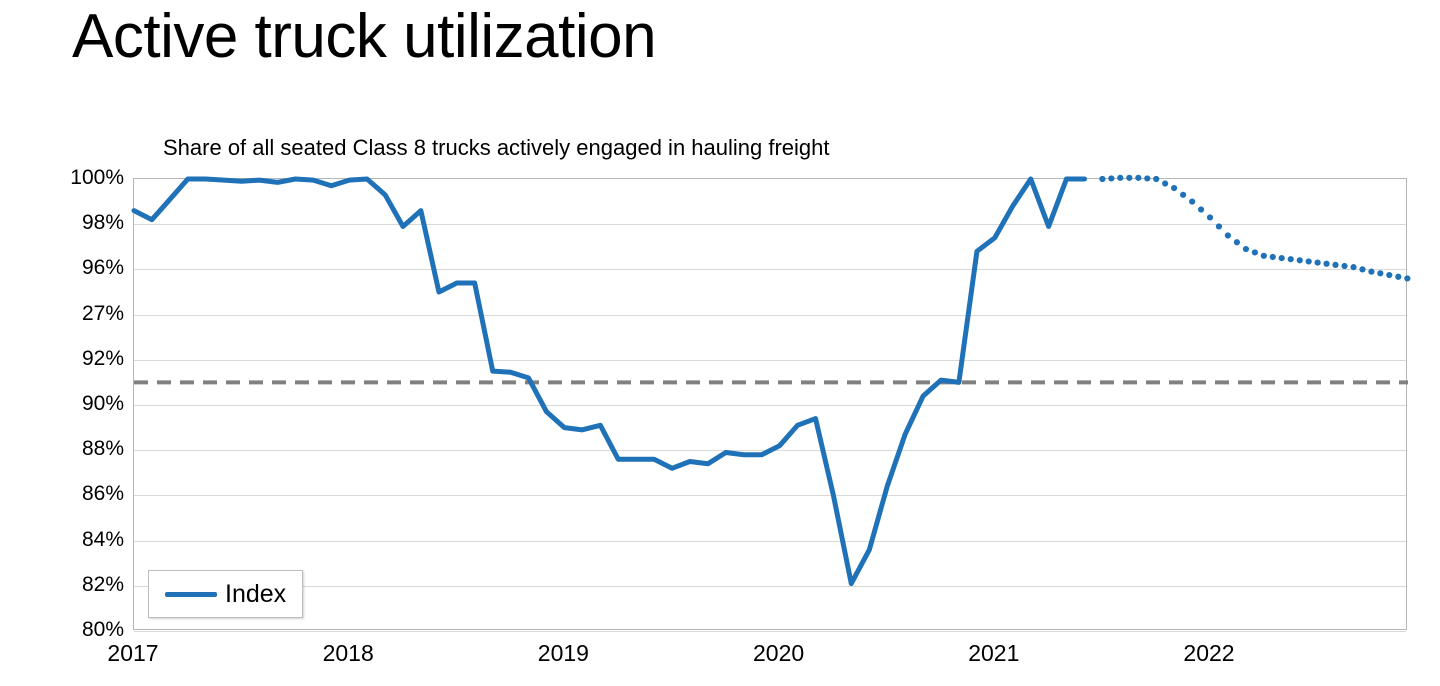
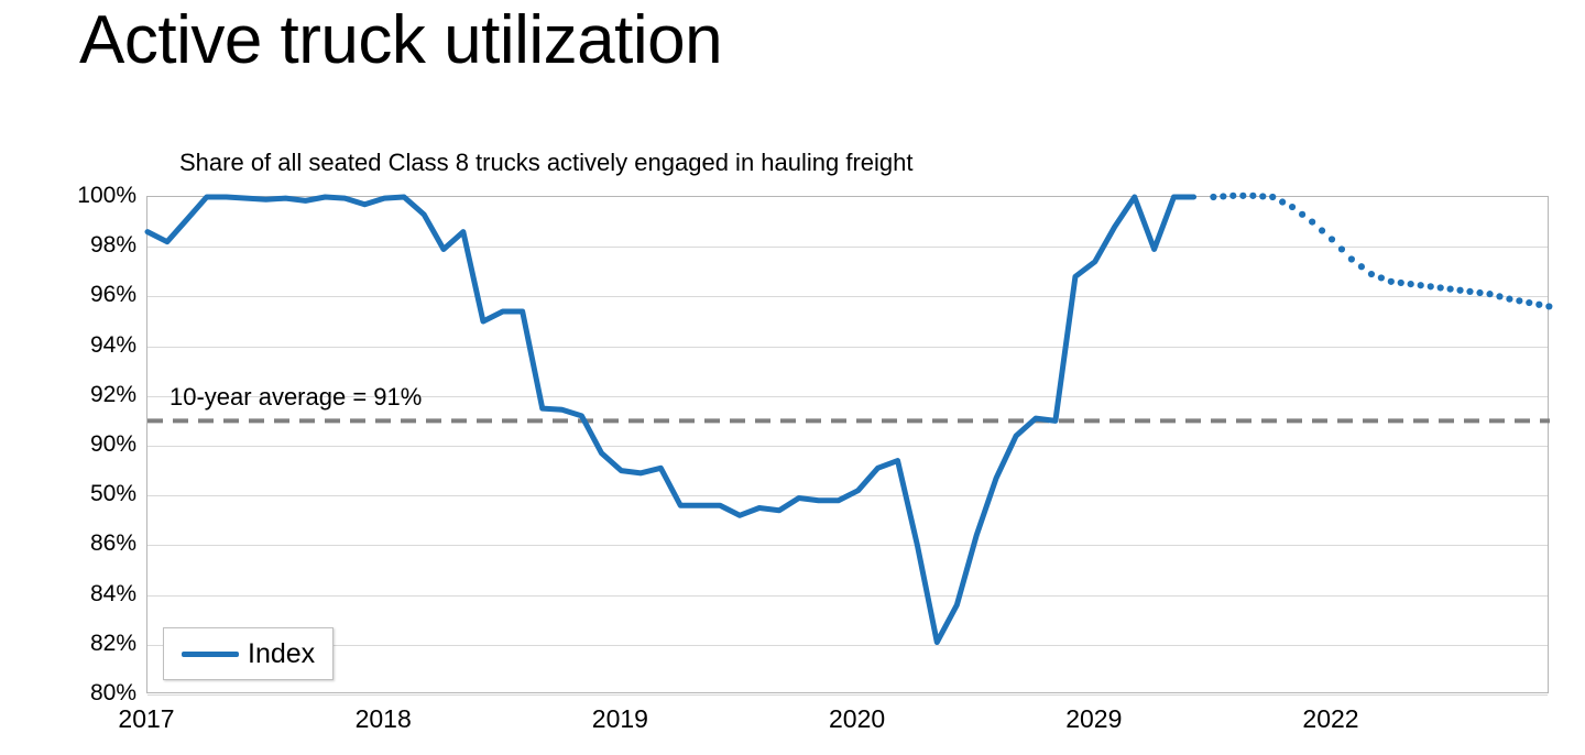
  Active truck utilization
  Share of all seated Class 8 trucks actively engaged in hauling freight
  100%
  98%
  96%
- 27%
+ 94%
  92%
  90%
- 88%
+ 50%
  86%
  84%
  82%
  80%
+ 10-year average = 91%
  2017
  2018
  2019
  2020
- 2021
+ 2029
  2022
  Index
